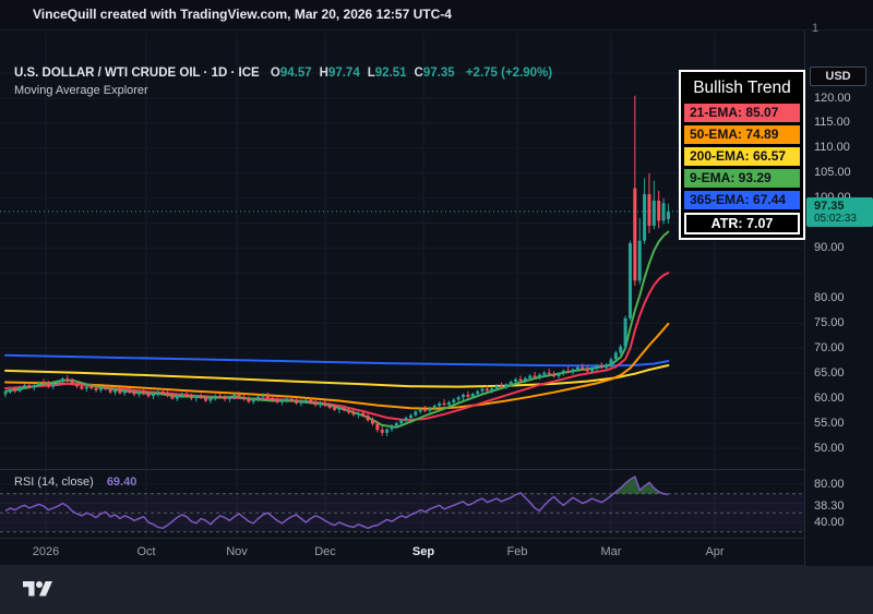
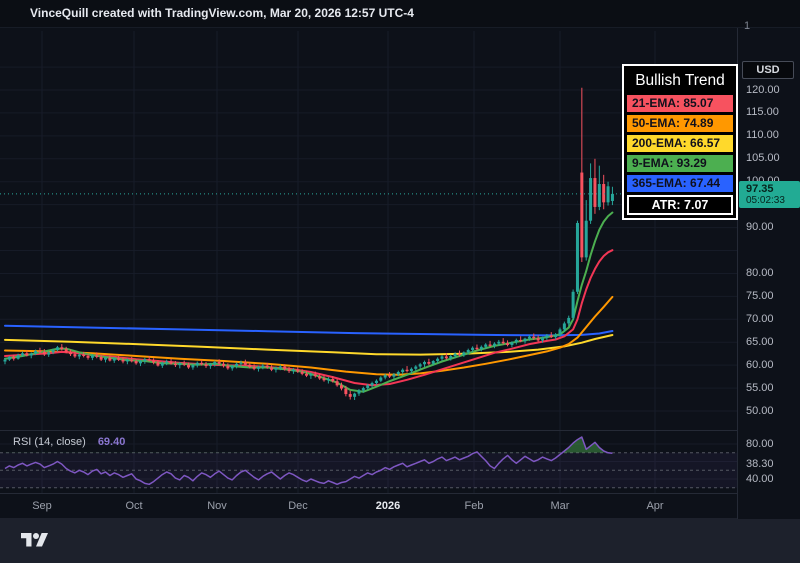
  VinceQuill created with TradingView.com, Mar 20, 2026 12:57 UTC-4
  1
- U.S. DOLLAR / WTI CRUDE OIL · 1D · ICE O94.57 H97.74 L92.51 C97.35 +2.75 (+2.90%)
- Moving Average Explorer
  Bullish Trend
  21-EMA: 85.07
  50-EMA: 74.89
  200-EMA: 66.57
  9-EMA: 93.29
  365-EMA: 67.44
  ATR: 7.07
  RSI (14, close) 69.40
  USD
  97.35
  05:02:33
  120.00
  115.00
  110.00
  105.00
  90.00
  38.30
  80.00
  75.00
  70.00
  65.00
  60.00
  55.00
  50.00
  80.00
  40.00
- 2026
+ Sep
  Oct
  Nov
  Dec
- Sep
+ 2026
  Feb
  Mar
  Apr
